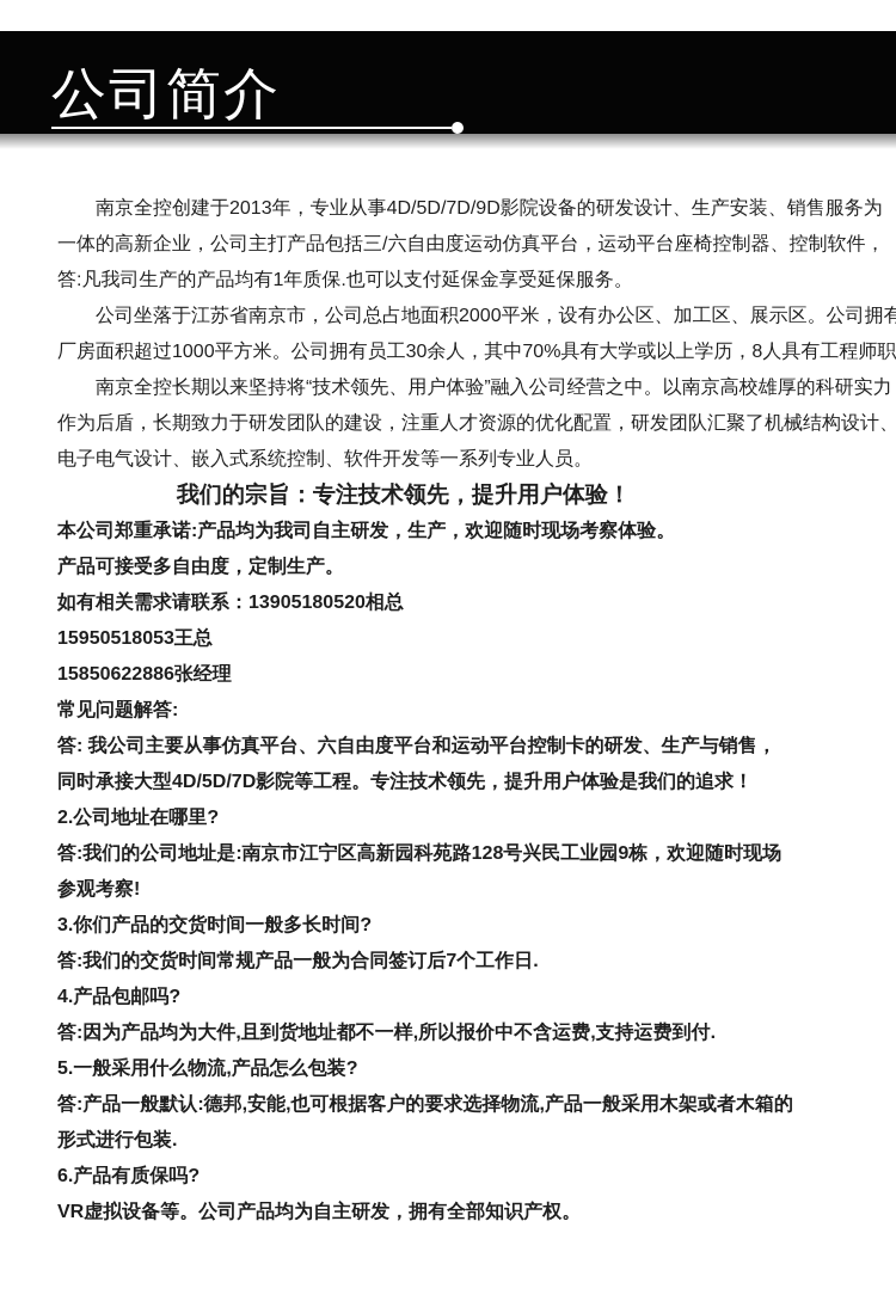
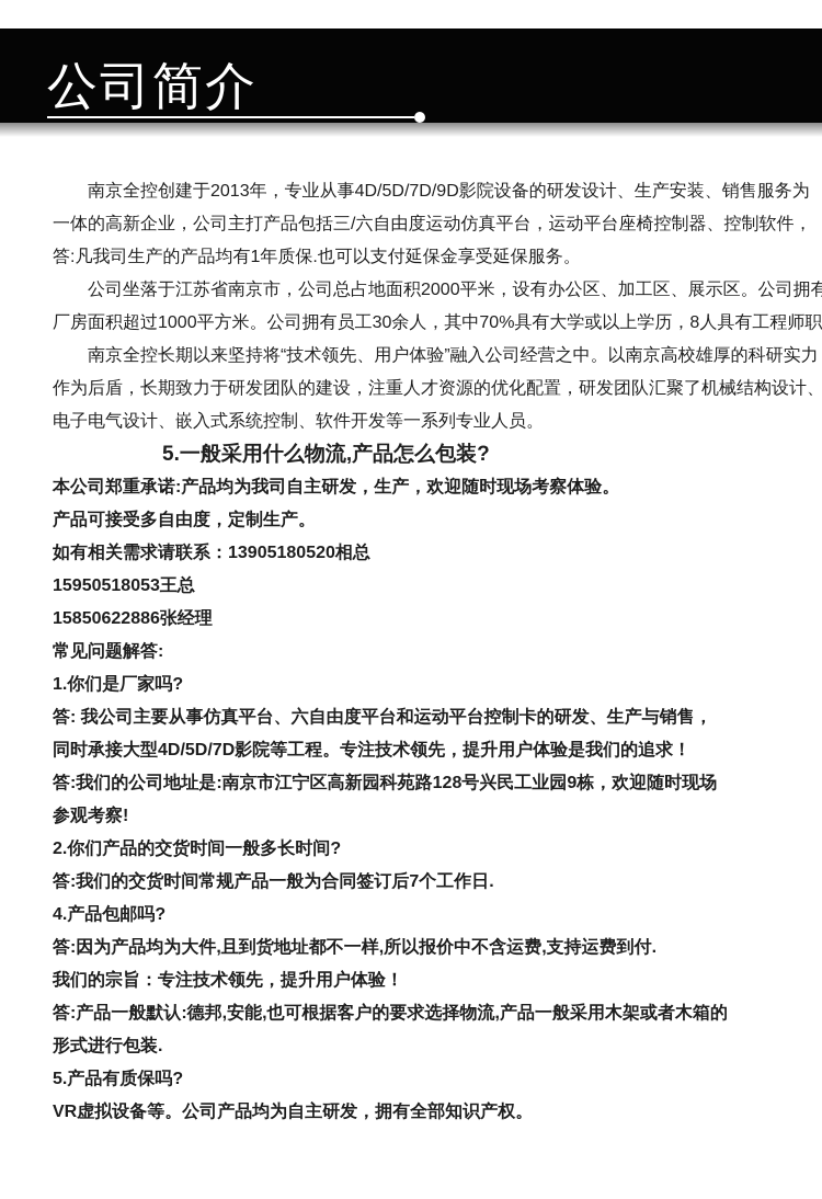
  公司简介
  南京全控创建于2013年，专业从事4D/5D/7D/9D影院设备的研发设计、生产安装、销售服务为
  一体的高新企业，公司主打产品包括三/六自由度运动仿真平台，运动平台座椅控制器、控制软件，
  答:凡我司生产的产品均有1年质保.也可以支付延保金享受延保服务。
  公司坐落于江苏省南京市，公司总占地面积2000平米，设有办公区、加工区、展示区。公司拥有
  厂房面积超过1000平方米。公司拥有员工30余人，其中70%具有大学或以上学历，8人具有工程师职
  南京全控长期以来坚持将“技术领先、用户体验”融入公司经营之中。以南京高校雄厚的科研实力
  作为后盾，长期致力于研发团队的建设，注重人才资源的优化配置，研发团队汇聚了机械结构设计、
  电子电气设计、嵌入式系统控制、软件开发等一系列专业人员。
- 我们的宗旨：专注技术领先，提升用户体验！
+ 5.一般采用什么物流,产品怎么包装?
  本公司郑重承诺:产品均为我司自主研发，生产，欢迎随时现场考察体验。
  产品可接受多自由度，定制生产。
  如有相关需求请联系：13905180520相总
  15950518053王总
  15850622886张经理
  常见问题解答:
+ 1.你们是厂家吗?
  答: 我公司主要从事仿真平台、六自由度平台和运动平台控制卡的研发、生产与销售，
  同时承接大型4D/5D/7D影院等工程。专注技术领先，提升用户体验是我们的追求！
- 2.公司地址在哪里?
  答:我们的公司地址是:南京市江宁区高新园科苑路128号兴民工业园9栋，欢迎随时现场
  参观考察!
- 3.你们产品的交货时间一般多长时间?
+ 2.你们产品的交货时间一般多长时间?
  答:我们的交货时间常规产品一般为合同签订后7个工作日.
  4.产品包邮吗?
  答:因为产品均为大件,且到货地址都不一样,所以报价中不含运费,支持运费到付.
- 5.一般采用什么物流,产品怎么包装?
+ 我们的宗旨：专注技术领先，提升用户体验！
  答:产品一般默认:德邦,安能,也可根据客户的要求选择物流,产品一般采用木架或者木箱的
  形式进行包装.
- 6.产品有质保吗?
+ 5.产品有质保吗?
  VR虚拟设备等。公司产品均为自主研发，拥有全部知识产权。
